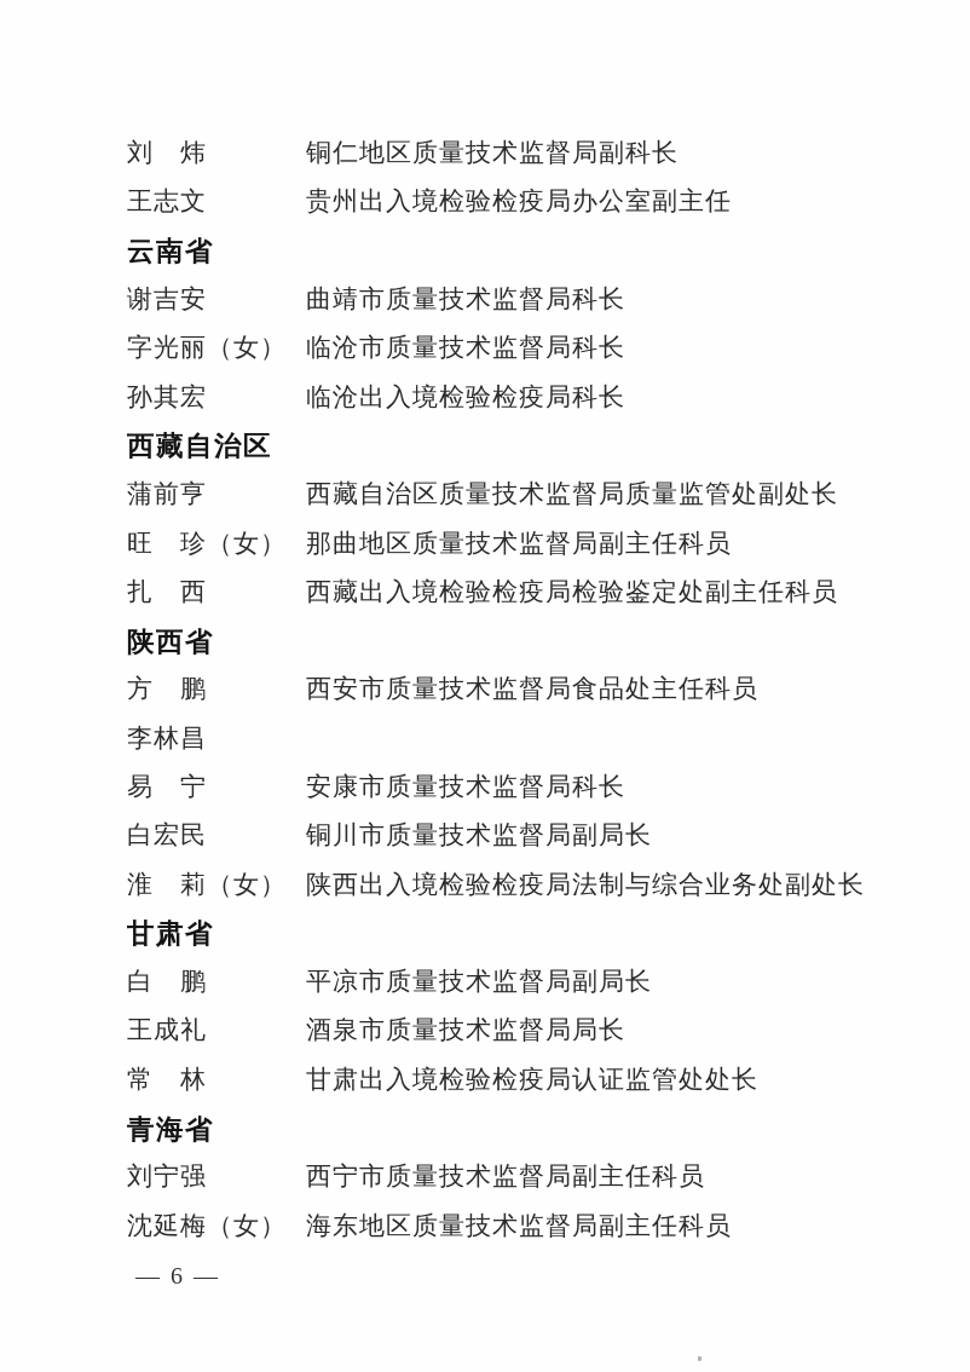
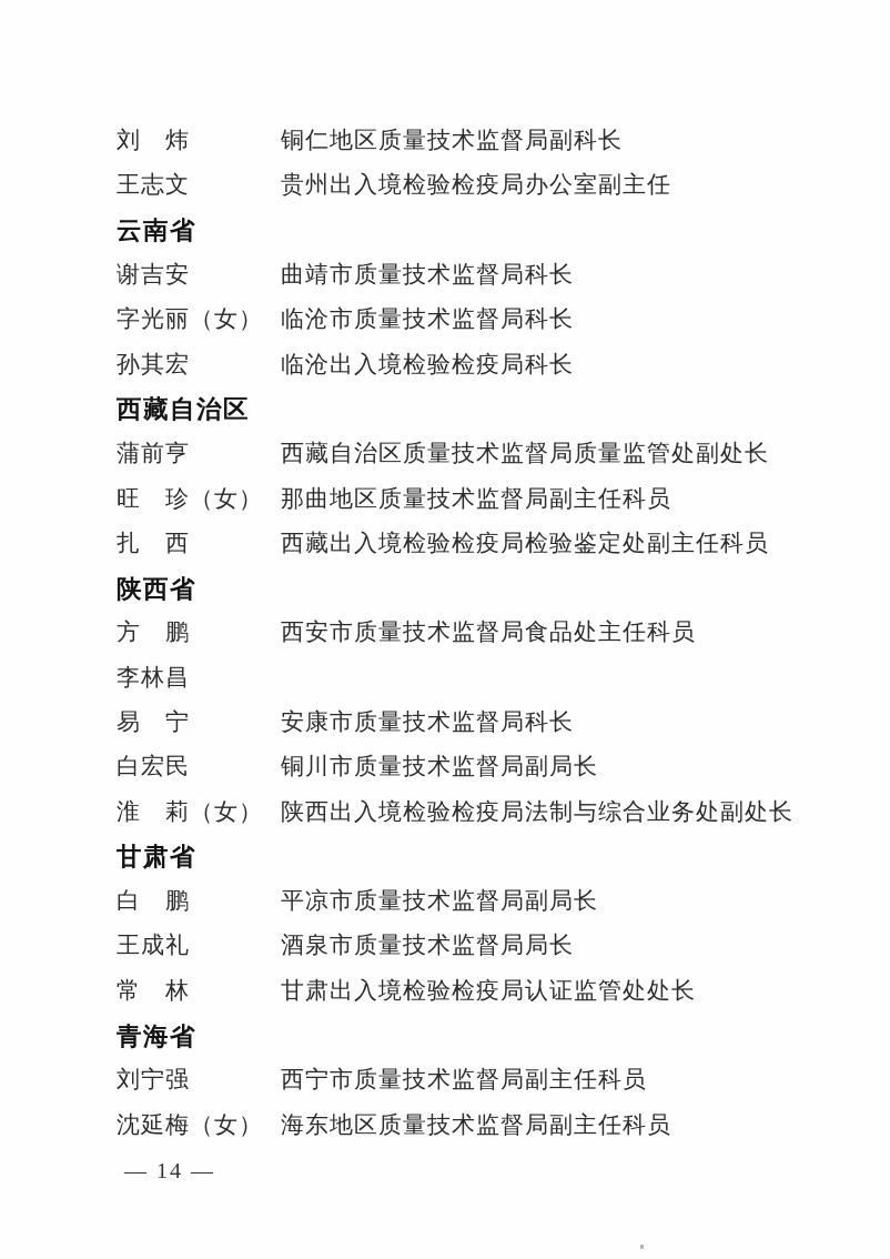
  刘 炜
  铜仁地区质量技术监督局副科长
  王志文
  贵州出入境检验检疫局办公室副主任
  云南省
  谢吉安
  曲靖市质量技术监督局科长
  字光丽（女）
  临沧市质量技术监督局科长
  孙其宏
  临沧出入境检验检疫局科长
  西藏自治区
  蒲前亨
  西藏自治区质量技术监督局质量监管处副处长
  旺 珍（女）
  那曲地区质量技术监督局副主任科员
  扎 西
  西藏出入境检验检疫局检验鉴定处副主任科员
  陕西省
  方 鹏
  西安市质量技术监督局食品处主任科员
  李林昌
  易 宁
  安康市质量技术监督局科长
  白宏民
  铜川市质量技术监督局副局长
  淮 莉（女）
  陕西出入境检验检疫局法制与综合业务处副处长
  甘肃省
  白 鹏
  平凉市质量技术监督局副局长
  王成礼
  酒泉市质量技术监督局局长
  常 林
  甘肃出入境检验检疫局认证监管处处长
  青海省
  刘宁强
  西宁市质量技术监督局副主任科员
  沈延梅（女）
  海东地区质量技术监督局副主任科员
- — 6 —
+ — 14 —
